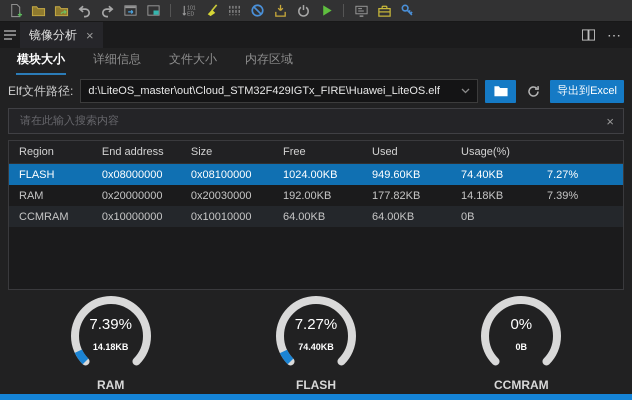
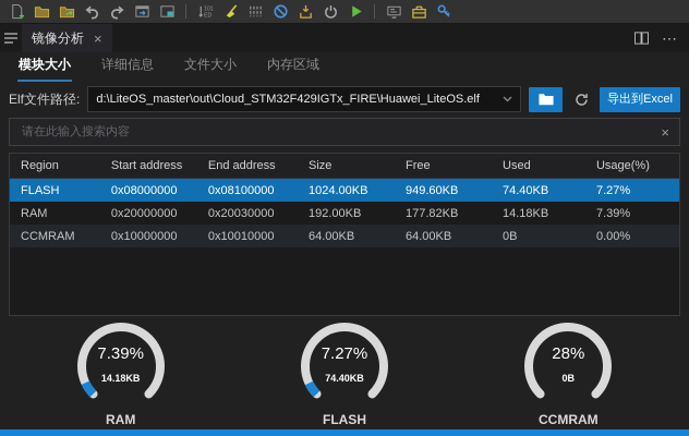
  镜像分析
  ×
  ⋯
  模块大小
  详细信息
  文件大小
  内存区域
  Elf文件路径:
  d:\LiteOS_master\out\Cloud_STM32F429IGTx_FIRE\Huawei_LiteOS.elf
  导出到Excel
  请在此输入搜索内容
  ×
  Region
+ Start address
  End address
  Size
  Free
  Used
  Usage(%)
  FLASH
  0x08000000
  0x08100000
  1024.00KB
  949.60KB
  74.40KB
  7.27%
  RAM
  0x20000000
  0x20030000
  192.00KB
  177.82KB
  14.18KB
  7.39%
  CCMRAM
  0x10000000
  0x10010000
  64.00KB
  64.00KB
  0B
+ 0.00%
  7.39%
  14.18KB
  RAM
  7.27%
  74.40KB
  FLASH
- 0%
+ 28%
  0B
  CCMRAM
